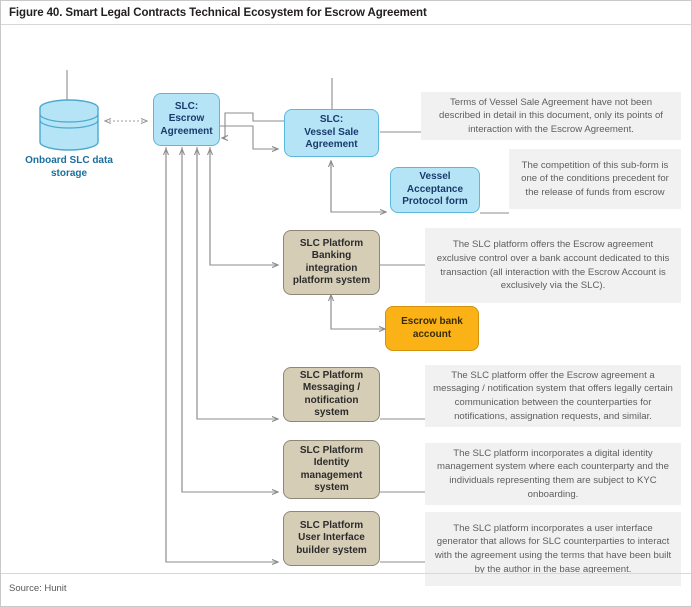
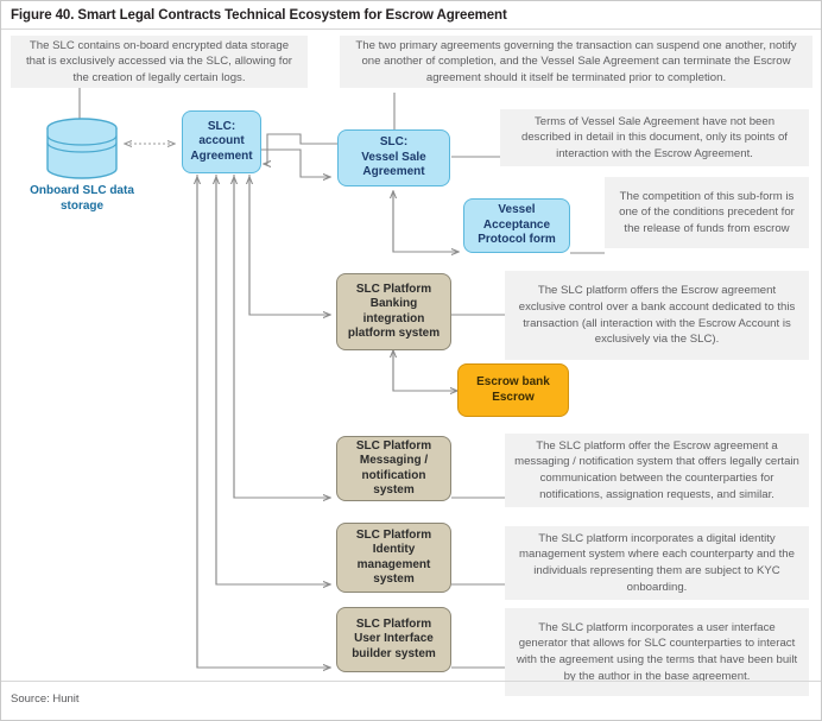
  Figure 40. Smart Legal Contracts Technical Ecosystem for Escrow Agreement
+ The SLC contains on-board encrypted data storage that is exclusively accessed via the SLC, allowing for the creation of legally certain logs.
+ The two primary agreements governing the transaction can suspend one another, notify one another of completion, and the Vessel Sale Agreement can terminate the Escrow agreement should it itself be terminated prior to completion.
  Terms of Vessel Sale Agreement have not been described in detail in this document, only its points of interaction with the Escrow Agreement.
  The competition of this sub-form is one of the conditions precedent for the release of funds from escrow
  The SLC platform offers the Escrow agreement exclusive control over a bank account dedicated to this transaction (all interaction with the Escrow Account is exclusively via the SLC).
  The SLC platform offer the Escrow agreement a messaging / notification system that offers legally certain communication between the counterparties for notifications, assignation requests, and similar.
  The SLC platform incorporates a digital identity management system where each counterparty and the individuals representing them are subject to KYC onboarding.
  The SLC platform incorporates a user interface generator that allows for SLC counterparties to interact with the agreement using the terms that have been built by the author in the base agreement.
  Onboard SLC data storage
  SLC:
- Escrow
+ account
  Agreement
  SLC:
  Vessel Sale
  Agreement
  Vessel
  Acceptance
  Protocol form
  SLC Platform
  Banking
  integration
  platform system
  Escrow bank
- account
+ Escrow
  SLC Platform
  Messaging /
  notification
  system
  SLC Platform
  Identity
  management
  system
  SLC Platform
  User Interface
  builder system
  Source: Hunit
